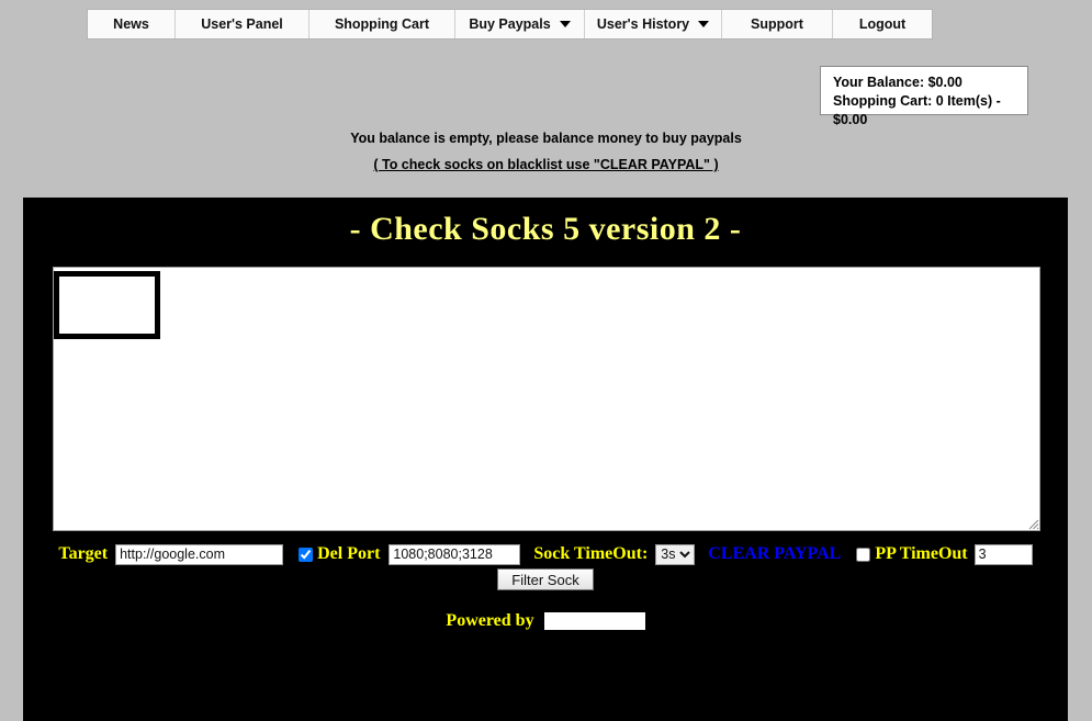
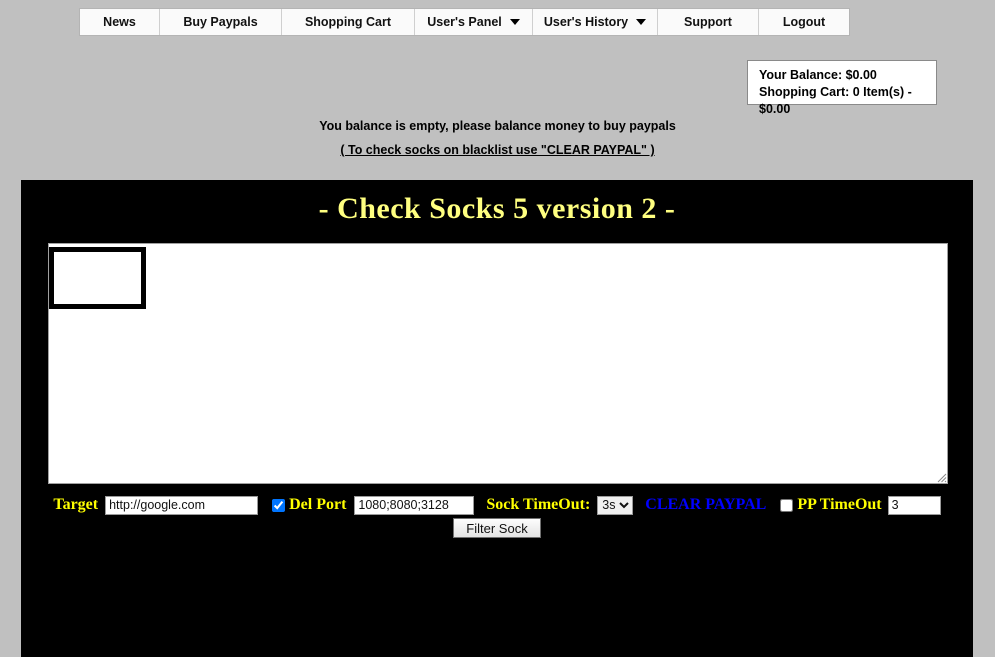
  News
- User's Panel
+ Buy Paypals
  Shopping Cart
- Buy Paypals
+ User's Panel
  User's History
  Support
  Logout
  Your Balance: $0.00
  Shopping Cart: 0 Item(s) - $0.00
  You balance is empty, please balance money to buy paypals
  ( To check socks on blacklist use "CLEAR PAYPAL" )
  - Check Socks 5 version 2 -
  Target
  http://google.com
  Del Port
  1080;8080;3128
  Sock TimeOut:
  3s
  CLEAR PAYPAL
  PP TimeOut
  3
  Filter Sock
- Powered by
